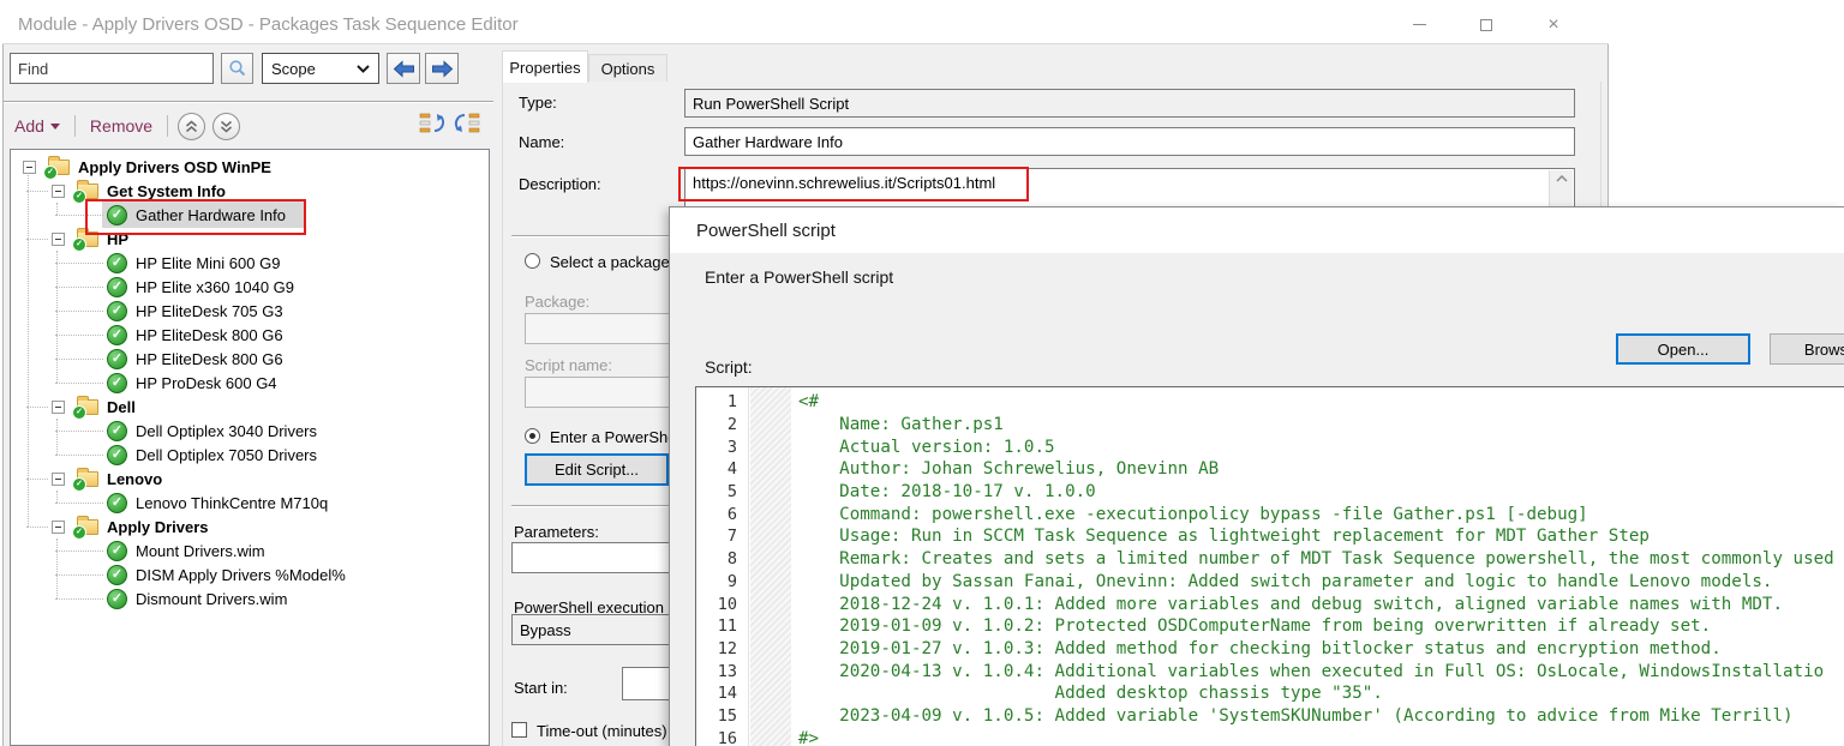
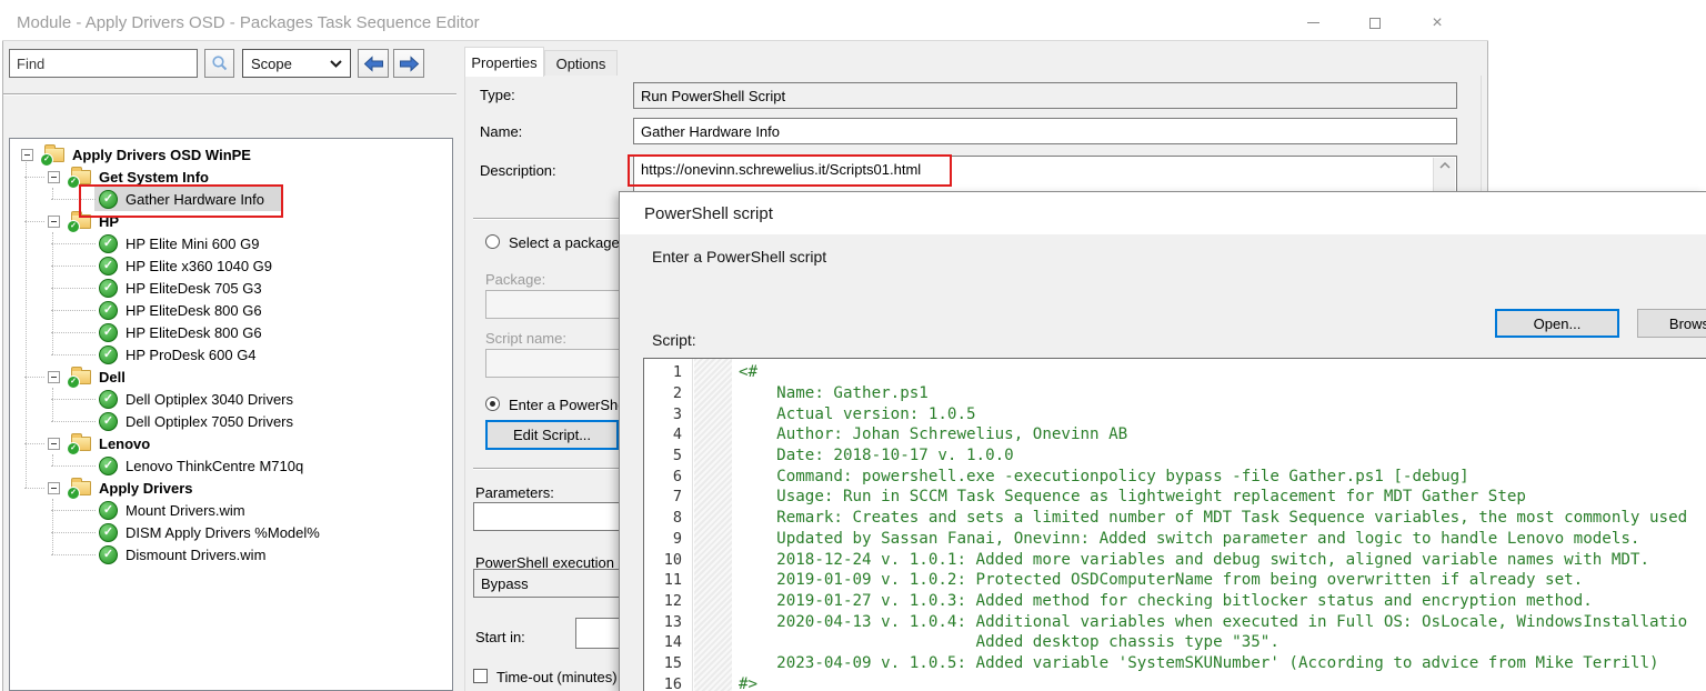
  Module - Apply Drivers OSD - Packages Task Sequence Editor
  ×
  Find
  Scope
- Add
- Remove
  Apply Drivers OSD WinPE
  Get System Info
  HP
  ✓
  HP Elite Mini 600 G9
  ✓
  HP Elite x360 1040 G9
  ✓
  HP EliteDesk 705 G3
  ✓
  HP EliteDesk 800 G6
  ✓
  HP EliteDesk 800 G6
  ✓
  HP ProDesk 600 G4
  Dell
  ✓
  Dell Optiplex 3040 Drivers
  ✓
  Dell Optiplex 7050 Drivers
  Lenovo
  ✓
  Lenovo ThinkCentre M710q
  Apply Drivers
  ✓
  Mount Drivers.wim
  ✓
  DISM Apply Drivers %Model%
  ✓
  Dismount Drivers.wim
  Options
  Properties
  Type:
  Run PowerShell Script
  Name:
  Gather Hardware Info
  Description:
  https://onevinn.schrewelius.it/Scripts01.html
  Select a package
  Package:
  Script name:
  Edit Script...
  Parameters:
  PowerShell execution
  Bypass
  Start in:
  Time-out (minutes)
  PowerShell script
  Enter a PowerShell script
  Open...
  Script:
  1
  <#
  2
  Name: Gather.ps1
  3
  Actual version: 1.0.5
  4
  Author: Johan Schrewelius, Onevinn AB
  5
  Date: 2018-10-17 v. 1.0.0
  6
  Command: powershell.exe -executionpolicy bypass -file Gather.ps1 [-debug]
  7
  Usage: Run in SCCM Task Sequence as lightweight replacement for MDT Gather Step
  8
- Remark: Creates and sets a limited number of MDT Task Sequence powershell, the most commonly used
+ Remark: Creates and sets a limited number of MDT Task Sequence variables, the most commonly used
  9
  Updated by Sassan Fanai, Onevinn: Added switch parameter and logic to handle Lenovo models.
  10
  2018-12-24 v. 1.0.1: Added more variables and debug switch, aligned variable names with MDT.
  11
  2019-01-09 v. 1.0.2: Protected OSDComputerName from being overwritten if already set.
  12
  2019-01-27 v. 1.0.3: Added method for checking bitlocker status and encryption method.
  13
  2020-04-13 v. 1.0.4: Additional variables when executed in Full OS: OsLocale, WindowsInstallatio
  14
  Added desktop chassis type "35".
  15
  2023-04-09 v. 1.0.5: Added variable 'SystemSKUNumber' (According to advice from Mike Terrill)
  16
  #>
